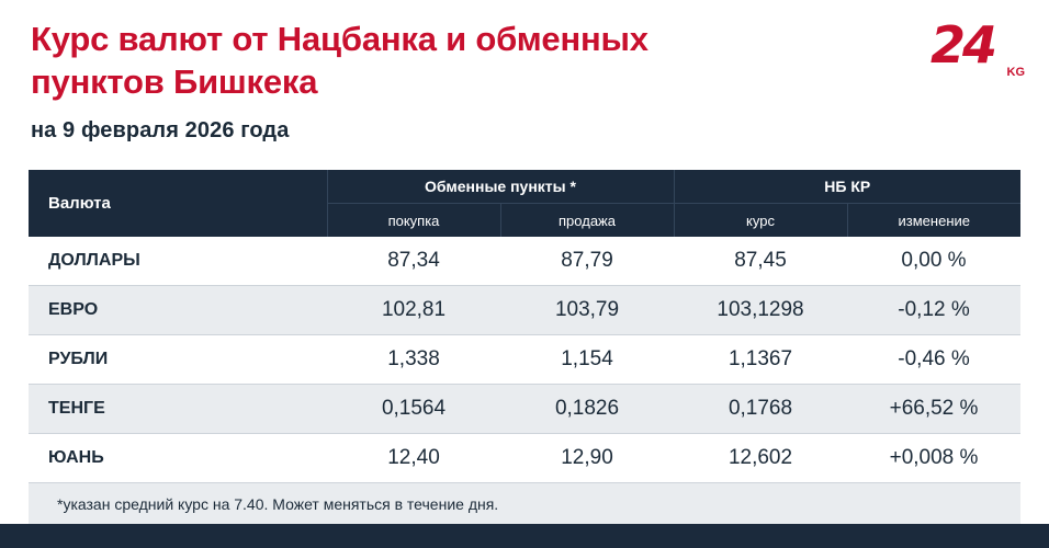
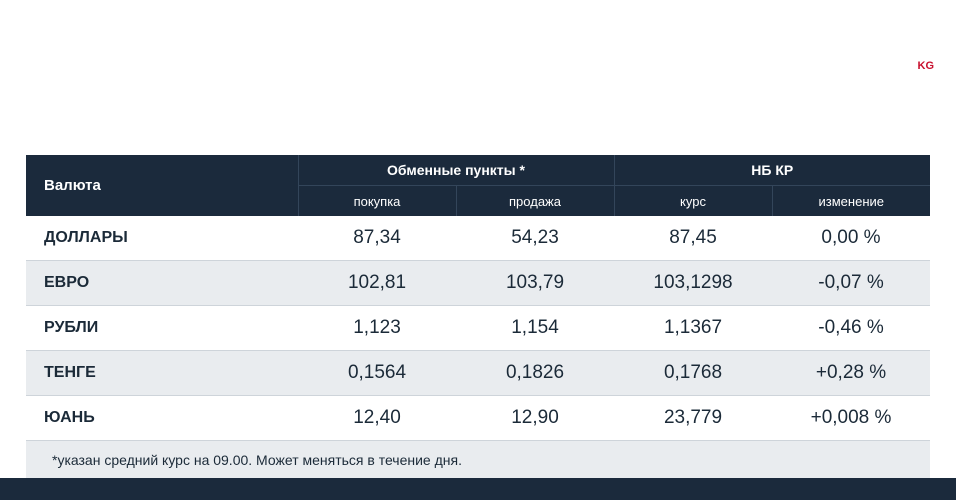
- Курс валют от Нацбанка и обменных пунктов Бишкека
- на 9 февраля 2026 года
- 24
  KG
  Валюта	Обменные пункты *	НБ КР
  покупка	продажа	курс	изменение
- ДОЛЛАРЫ	87,34	87,79	87,45	0,00 %
+ ДОЛЛАРЫ	87,34	54,23	87,45	0,00 %
- ЕВРО	102,81	103,79	103,1298	-0,12 %
+ ЕВРО	102,81	103,79	103,1298	-0,07 %
- РУБЛИ	1,338	1,154	1,1367	-0,46 %
+ РУБЛИ	1,123	1,154	1,1367	-0,46 %
- ТЕНГЕ	0,1564	0,1826	0,1768	+66,52 %
+ ТЕНГЕ	0,1564	0,1826	0,1768	+0,28 %
- ЮАНЬ	12,40	12,90	12,602	+0,008 %
+ ЮАНЬ	12,40	12,90	23,779	+0,008 %
- *указан средний курс на 7.40. Может меняться в течение дня.
+ *указан средний курс на 09.00. Может меняться в течение дня.
